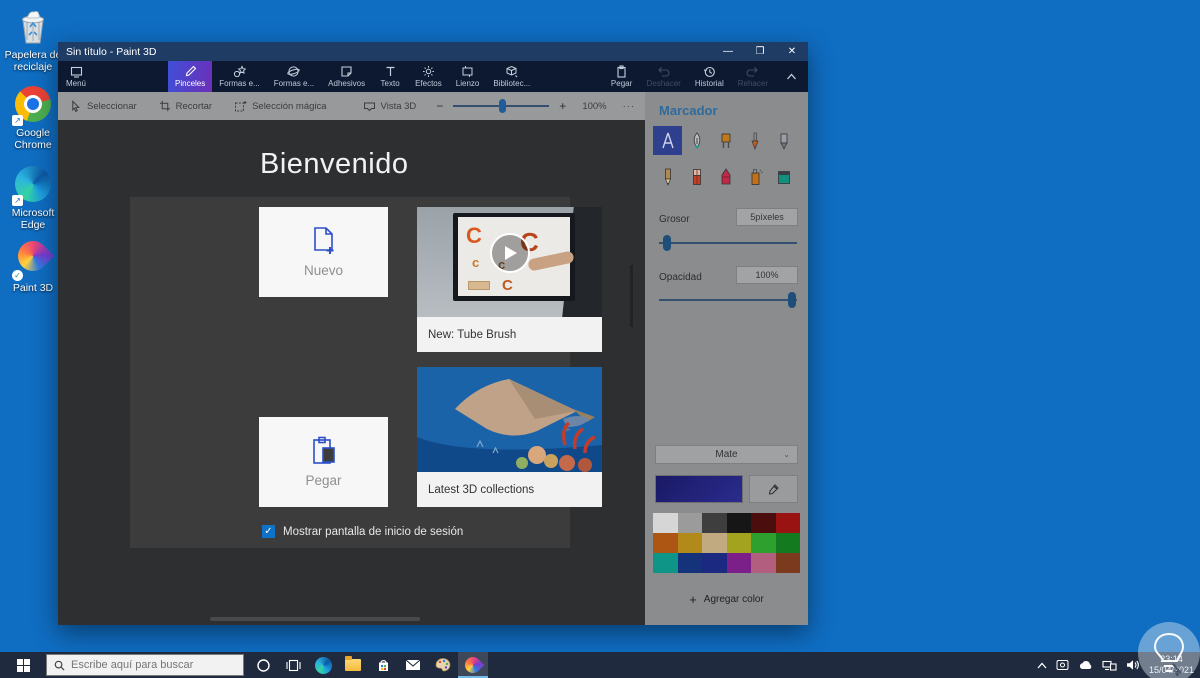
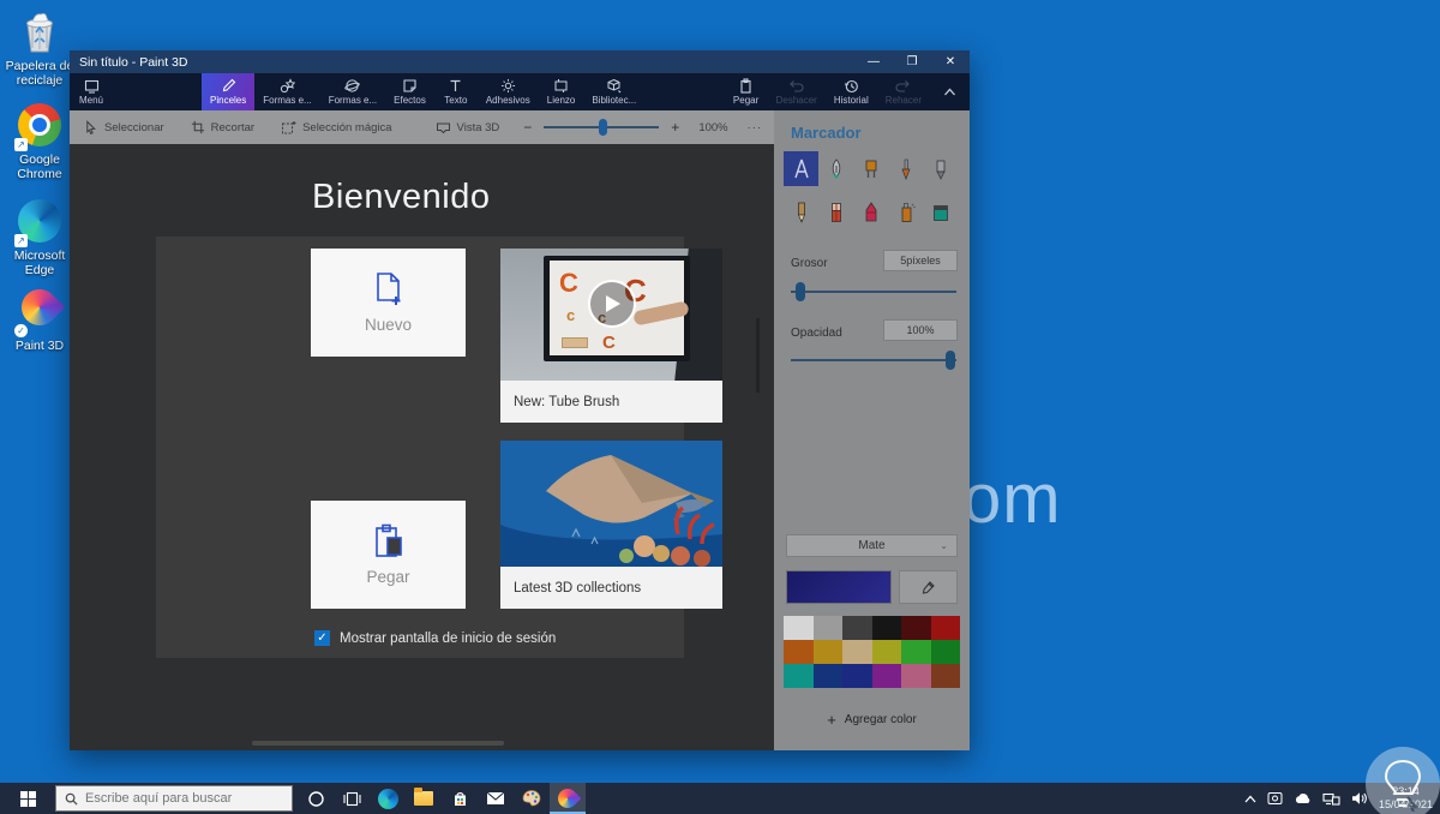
  Papelera d reciclaje
  ↗
  Google Chrome
  ↗
  Microsoft Edge
  ✓
  Paint 3D
+ om
  Sin título - Paint 3D
  —
  ❐
  ✕
  Menú
  Pinceles
  Formas e...
  Formas e...
- Adhesivos
+ Efectos
  Texto
- Efectos
+ Adhesivos
  Lienzo
  Bibliotec...
  Pegar
  Deshacer
  Historial
  Rehacer
  Seleccionar
  Recortar
  Selección mágica
  Vista 3D
  −
  +
  100%
  ···
  Bienvenido
  Nuevo
  Pegar
  C
  C
  c
  c
  C
  New: Tube Brush
  Latest 3D collections
  ✓
  Mostrar pantalla de inicio de sesión
  Marcador
  Grosor
  5píxeles
  Opacidad
  100%
  Mate
  ⌄
  +
  Agregar color
  Escribe aquí para buscar
  3:14
  15/0/2021
